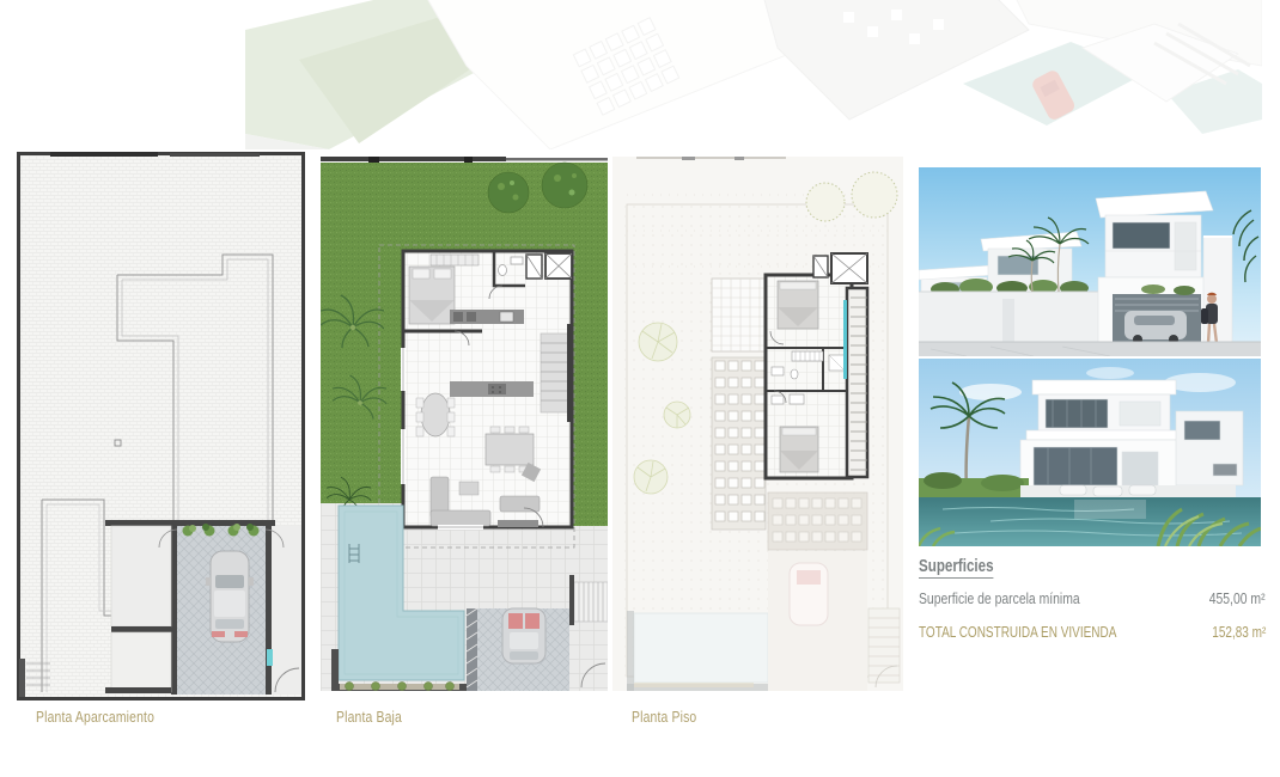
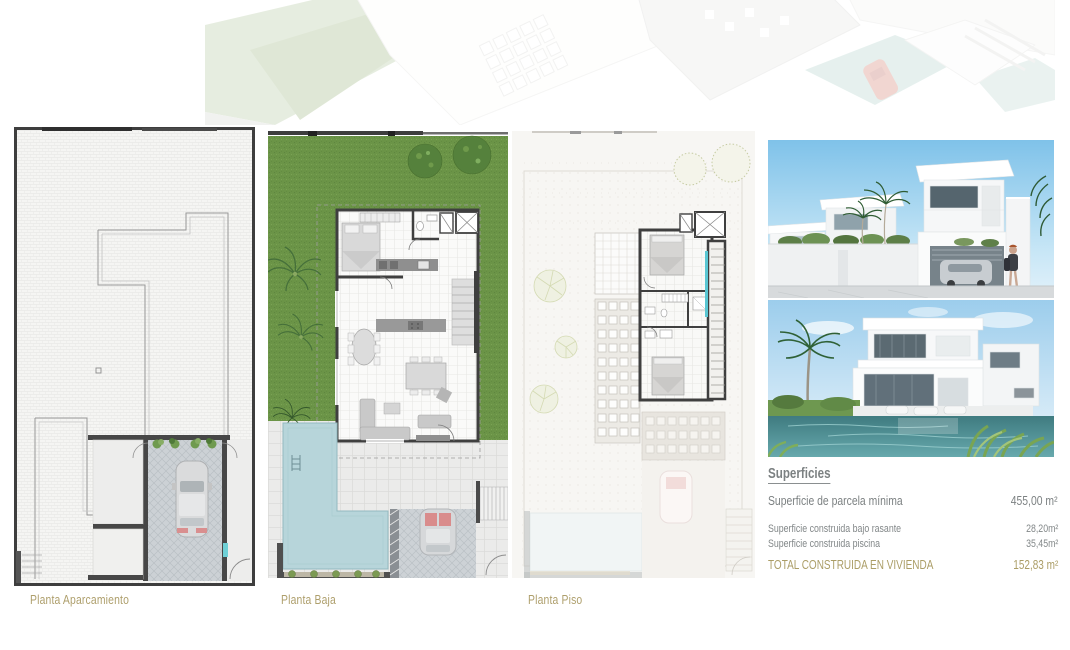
  Planta Aparcamiento
  Planta Baja
  Planta Piso
  Superficies
  Superficie de parcela mínima
  455,00 m²
+ Superficie construida bajo rasante
+ 28,20m²
+ Superficie construida piscina
+ 35,45m²
  TOTAL CONSTRUIDA EN VIVIENDA
  152,83 m²
